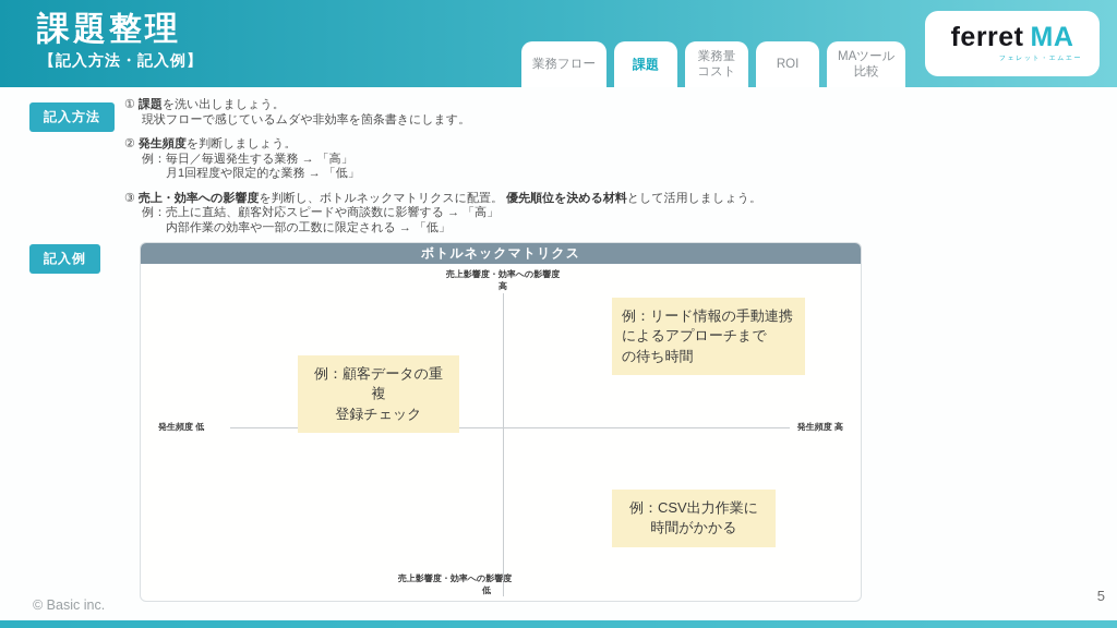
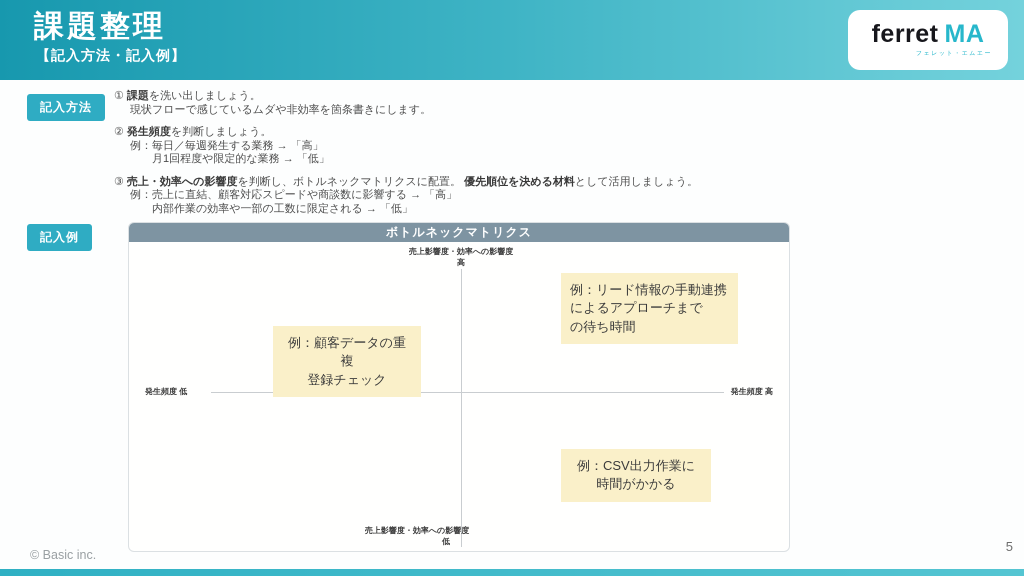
  課題整理
  【記入方法・記入例】
- 業務フロー
- 課題
- 業務量
- コスト
- ROI
- MAツール
- 比較
  ferret MA
  記入方法
  ① 課題を洗い出しましょう。
  現状フローで感じているムダや非効率を箇条書きにします。
  ② 発生頻度を判断しましょう。
  例：毎日／毎週発生する業務 → 「高」
  月1回程度や限定的な業務 → 「低」
  ③ 売上・効率への影響度を判断し、ボトルネックマトリクスに配置。 優先順位を決める材料として活用しましょう。
  例：売上に直結、顧客対応スピードや商談数に影響する → 「高」
  内部作業の効率や一部の工数に限定される → 「低」
  記入例
  ボトルネックマトリクス
  売上影響度・効率への影響度
  高
  売上影響度・効率への影響度
  低
  発生頻度 低
  発生頻度 高
  例：顧客データの重複
  登録チェック
  例：リード情報の手動連携
  によるアプローチまで
  の待ち時間
  例：CSV出力作業に
  時間がかかる
  © Basic inc.
  5
